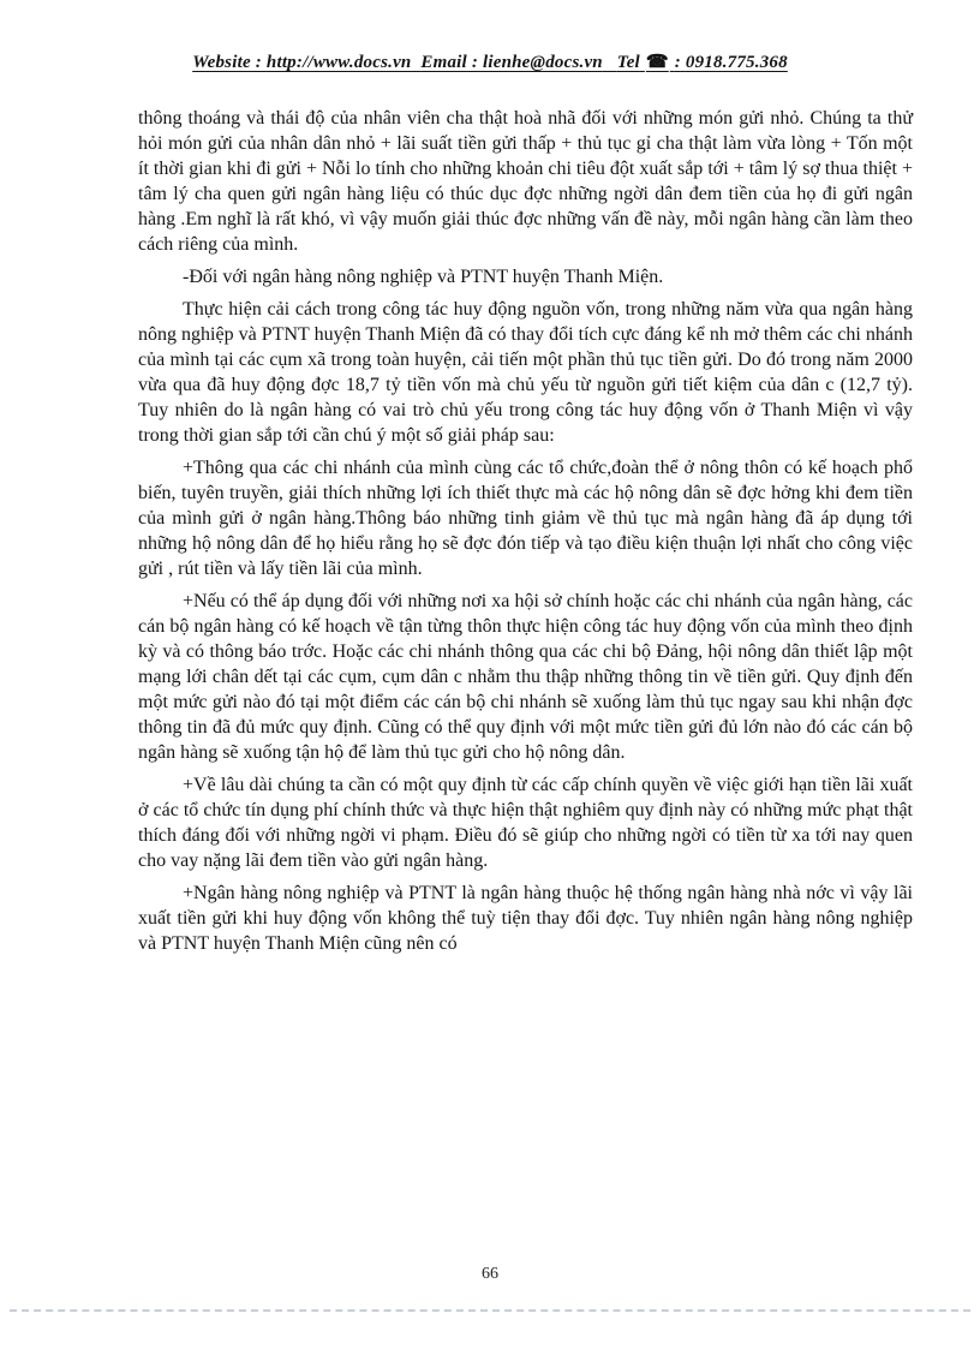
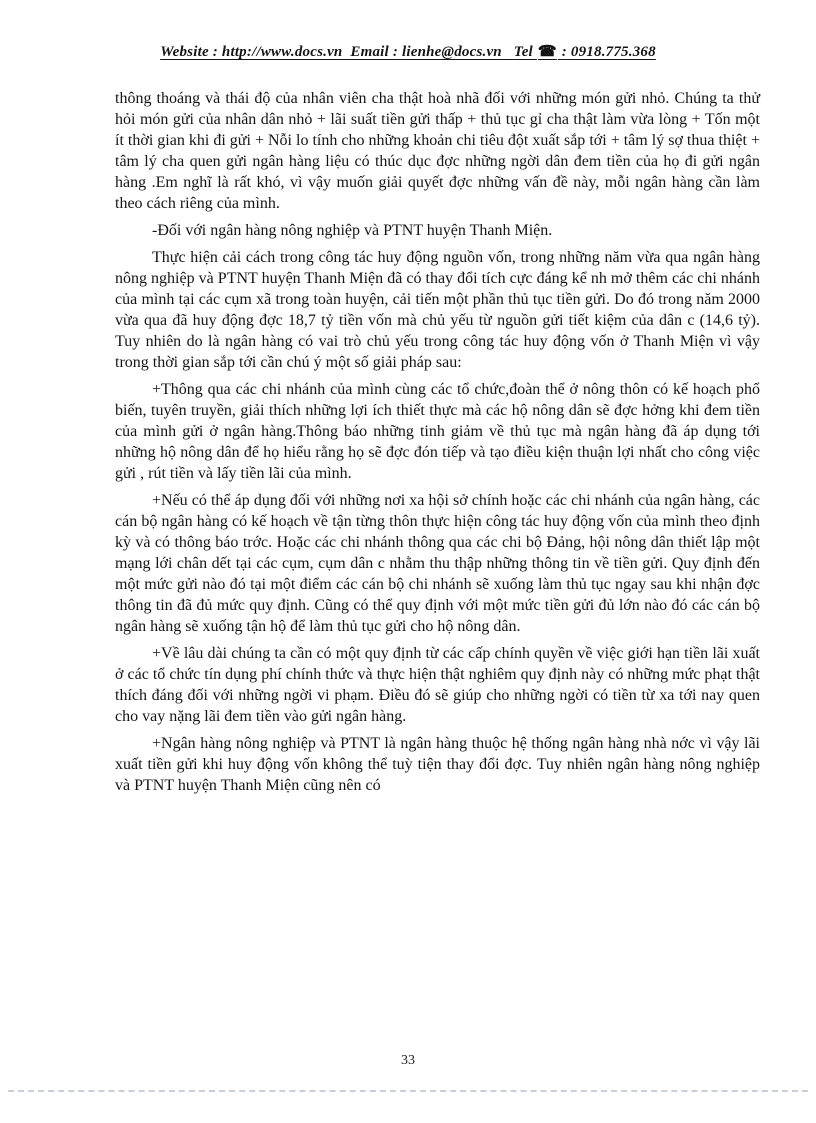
  Website : http://www.docs.vn Email : lienhe@docs.vn Tel ☎ : 0918.775.368
- thông thoáng và thái độ của nhân viên cha thật hoà nhã đối với những món gửi nhỏ. Chúng ta thử hỏi món gửi của nhân dân nhỏ + lãi suất tiền gửi thấp + thủ tục gỉ cha thật làm vừa lòng + Tốn một ít thời gian khi đi gửi + Nỗi lo tính cho những khoản chi tiêu đột xuất sắp tới + tâm lý sợ thua thiệt + tâm lý cha quen gửi ngân hàng liệu có thúc dục đợc những ngời dân đem tiền của họ đi gửi ngân hàng .Em nghĩ là rất khó, vì vậy muốn giải thúc đợc những vấn đề này, mỗi ngân hàng cần làm theo cách riêng của mình.
+ thông thoáng và thái độ của nhân viên cha thật hoà nhã đối với những món gửi nhỏ. Chúng ta thử hỏi món gửi của nhân dân nhỏ + lãi suất tiền gửi thấp + thủ tục gỉ cha thật làm vừa lòng + Tốn một ít thời gian khi đi gửi + Nỗi lo tính cho những khoản chi tiêu đột xuất sắp tới + tâm lý sợ thua thiệt + tâm lý cha quen gửi ngân hàng liệu có thúc dục đợc những ngời dân đem tiền của họ đi gửi ngân hàng .Em nghĩ là rất khó, vì vậy muốn giải quyết đợc những vấn đề này, mỗi ngân hàng cần làm theo cách riêng của mình.
  -Đối với ngân hàng nông nghiệp và PTNT huyện Thanh Miện.
- Thực hiện cải cách trong công tác huy động nguồn vốn, trong những năm vừa qua ngân hàng nông nghiệp và PTNT huyện Thanh Miện đã có thay đổi tích cực đáng kể nh mở thêm các chi nhánh của mình tại các cụm xã trong toàn huyện, cải tiến một phần thủ tục tiền gửi. Do đó trong năm 2000 vừa qua đã huy động đợc 18,7 tỷ tiền vốn mà chủ yếu từ nguồn gửi tiết kiệm của dân c (12,7 tỷ). Tuy nhiên do là ngân hàng có vai trò chủ yếu trong công tác huy động vốn ở Thanh Miện vì vậy trong thời gian sắp tới cần chú ý một số giải pháp sau:
+ Thực hiện cải cách trong công tác huy động nguồn vốn, trong những năm vừa qua ngân hàng nông nghiệp và PTNT huyện Thanh Miện đã có thay đổi tích cực đáng kể nh mở thêm các chi nhánh của mình tại các cụm xã trong toàn huyện, cải tiến một phần thủ tục tiền gửi. Do đó trong năm 2000 vừa qua đã huy động đợc 18,7 tỷ tiền vốn mà chủ yếu từ nguồn gửi tiết kiệm của dân c (14,6 tỷ). Tuy nhiên do là ngân hàng có vai trò chủ yếu trong công tác huy động vốn ở Thanh Miện vì vậy trong thời gian sắp tới cần chú ý một số giải pháp sau:
  +Thông qua các chi nhánh của mình cùng các tổ chức,đoàn thể ở nông thôn có kế hoạch phổ biến, tuyên truyền, giải thích những lợi ích thiết thực mà các hộ nông dân sẽ đợc hởng khi đem tiền của mình gửi ở ngân hàng.Thông báo những tinh giảm về thủ tục mà ngân hàng đã áp dụng tới những hộ nông dân để họ hiểu rằng họ sẽ đợc đón tiếp và tạo điều kiện thuận lợi nhất cho công việc gửi , rút tiền và lấy tiền lãi của mình.
  +Nếu có thể áp dụng đối với những nơi xa hội sở chính hoặc các chi nhánh của ngân hàng, các cán bộ ngân hàng có kế hoạch về tận từng thôn thực hiện công tác huy động vốn của mình theo định kỳ và có thông báo trớc. Hoặc các chi nhánh thông qua các chi bộ Đảng, hội nông dân thiết lập một mạng lới chân dết tại các cụm, cụm dân c nhằm thu thập những thông tin về tiền gửi. Quy định đến một mức gửi nào đó tại một điểm các cán bộ chi nhánh sẽ xuống làm thủ tục ngay sau khi nhận đợc thông tin đã đủ mức quy định. Cũng có thể quy định với một mức tiền gửi đủ lớn nào đó các cán bộ ngân hàng sẽ xuống tận hộ để làm thủ tục gửi cho hộ nông dân.
  +Về lâu dài chúng ta cần có một quy định từ các cấp chính quyền về việc giới hạn tiền lãi xuất ở các tổ chức tín dụng phí chính thức và thực hiện thật nghiêm quy định này có những mức phạt thật thích đáng đối với những ngời vi phạm. Điều đó sẽ giúp cho những ngời có tiền từ xa tới nay quen cho vay nặng lãi đem tiền vào gửi ngân hàng.
  +Ngân hàng nông nghiệp và PTNT là ngân hàng thuộc hệ thống ngân hàng nhà nớc vì vậy lãi xuất tiền gửi khi huy động vốn không thể tuỳ tiện thay đổi đợc. Tuy nhiên ngân hàng nông nghiệp và PTNT huyện Thanh Miện cũng nên có
- 66
+ 33
